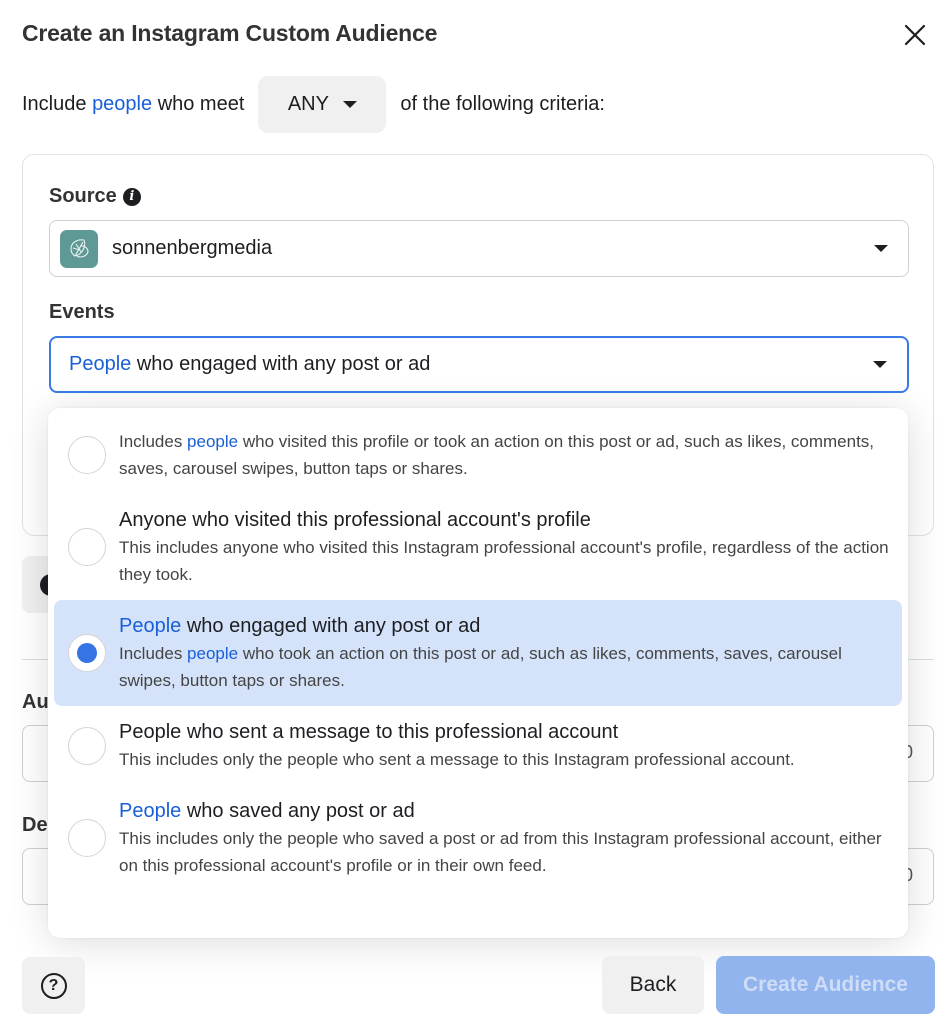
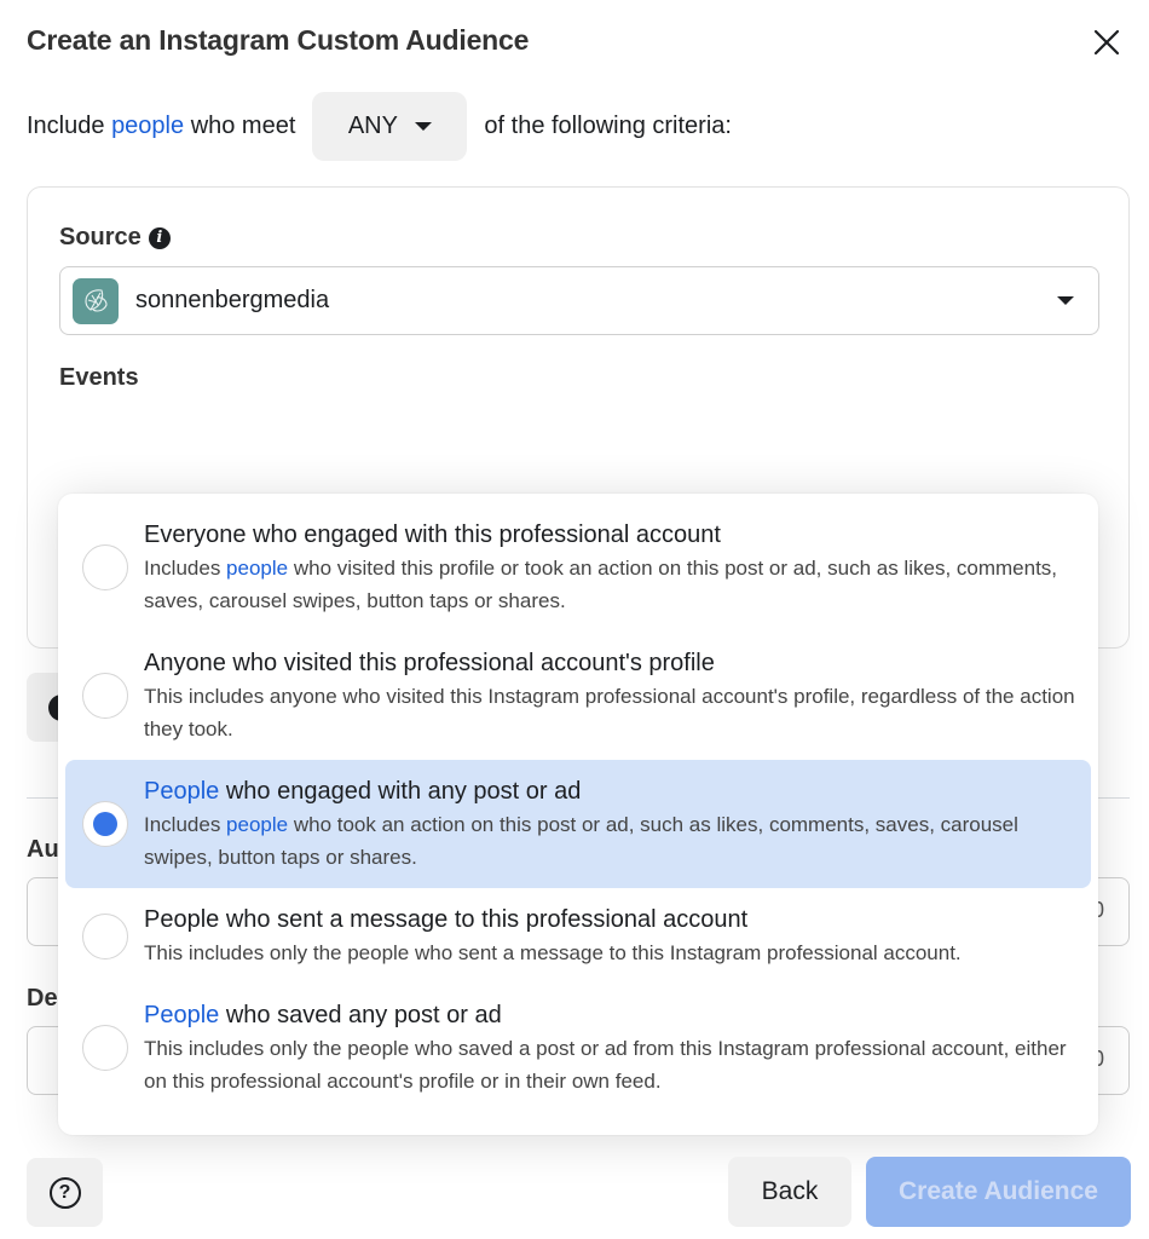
  Create an Instagram Custom Audience
  Include
  people
  who meet
  ANY
  of the following criteria:
  Source
  i
  sonnenbergmedia
  Events
- People
- who engaged with any post or ad
  Au
  De
+ Everyone who engaged with this professional account
  Includes people who visited this profile or took an action on this post or ad, such as likes, comments, saves, carousel swipes, button taps or shares.
  Anyone who visited this professional account's profile
  This includes anyone who visited this Instagram professional account's profile, regardless of the action they took.
  People who engaged with any post or ad
  Includes people who took an action on this post or ad, such as likes, comments, saves, carousel swipes, button taps or shares.
  People who sent a message to this professional account
  This includes only the people who sent a message to this Instagram professional account.
  People who saved any post or ad
  This includes only the people who saved a post or ad from this Instagram professional account, either on this professional account's profile or in their own feed.
  ?
  Back
  Create Audience
